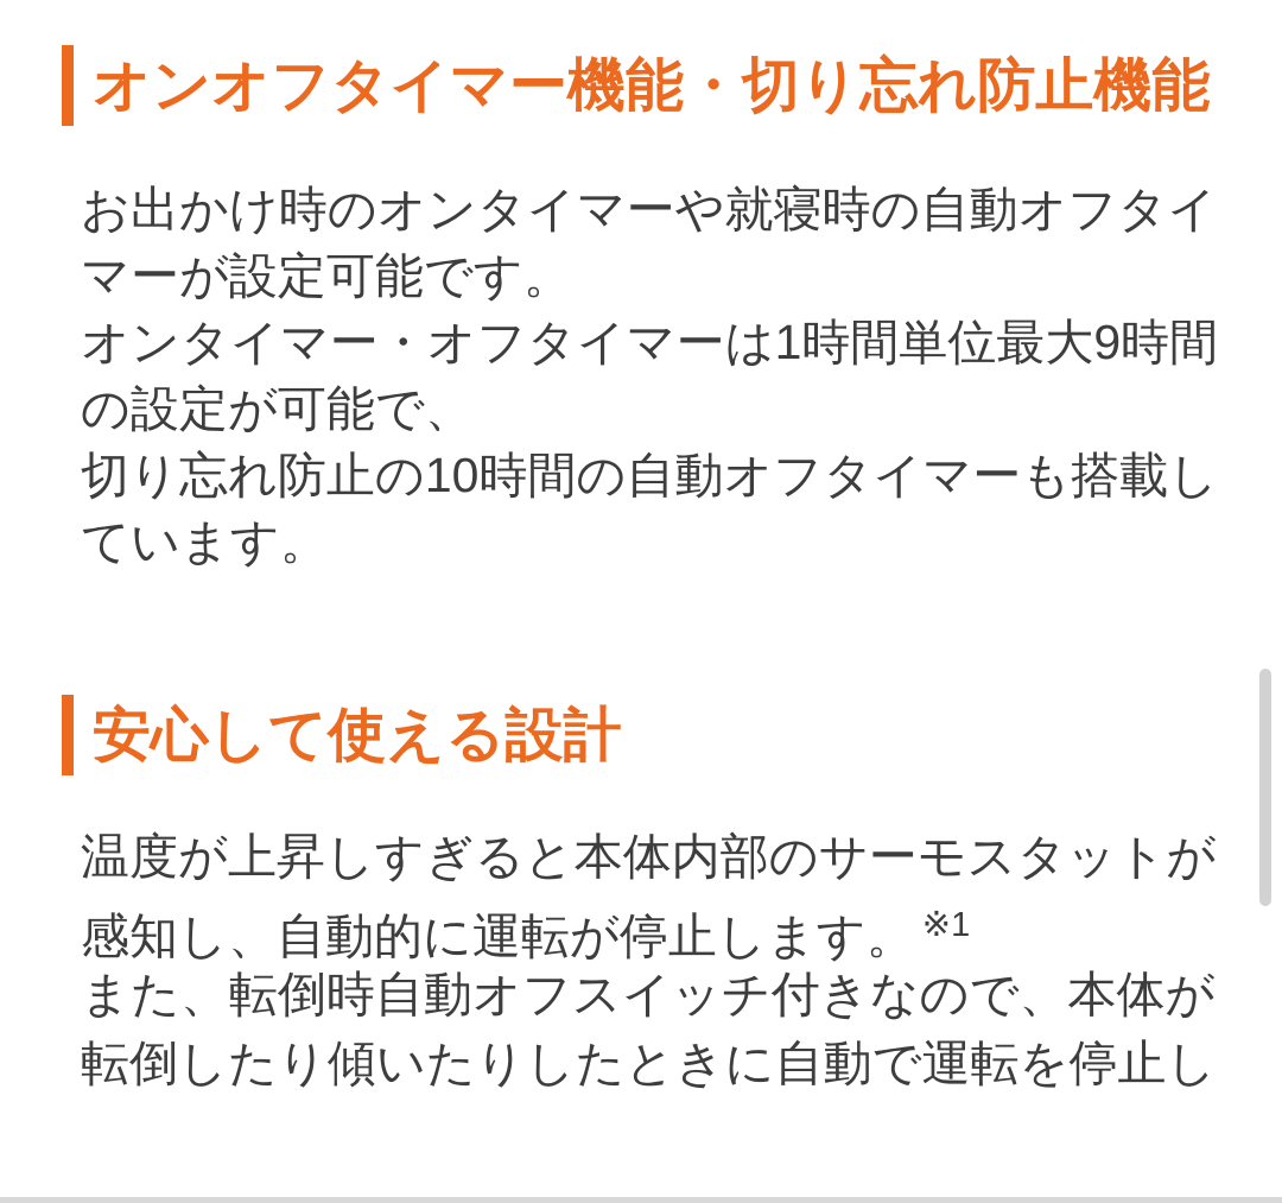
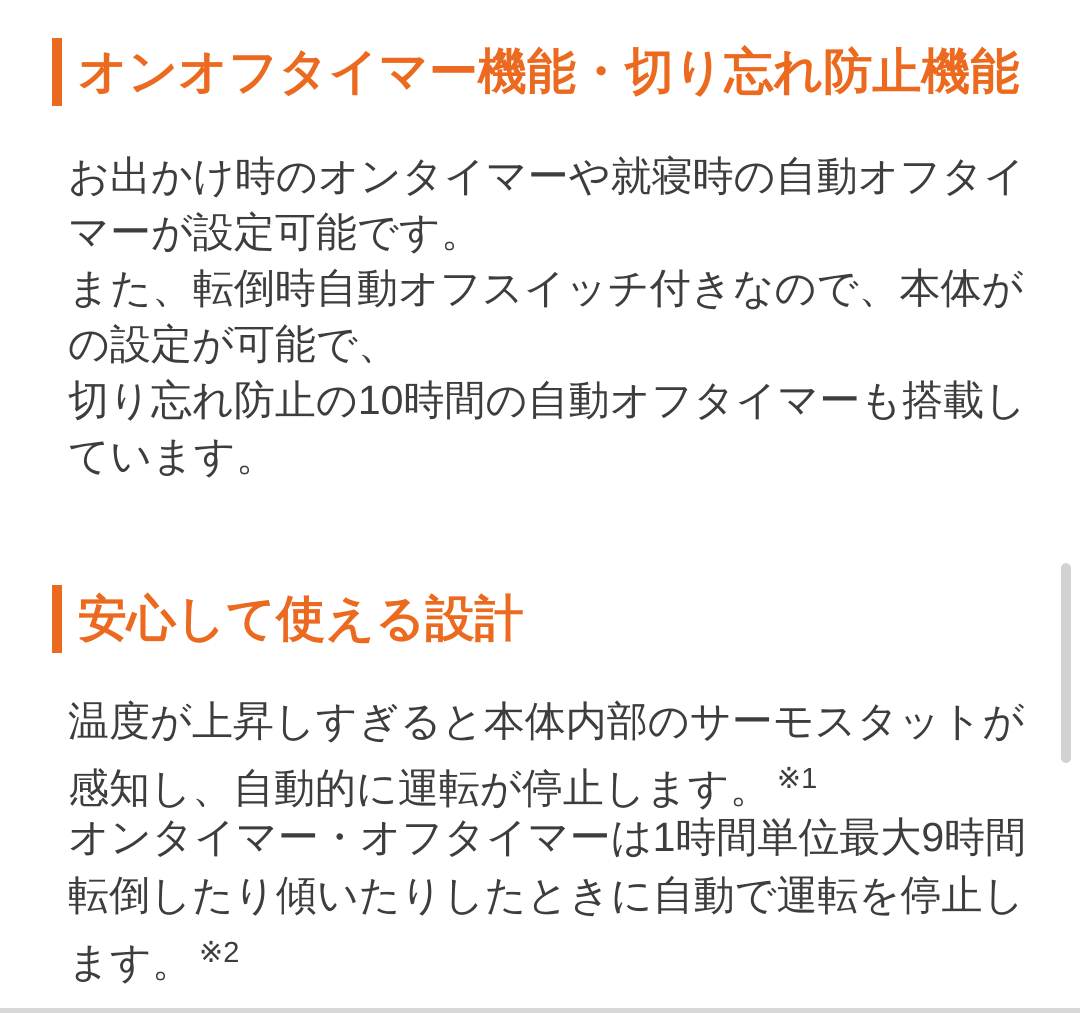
  オンオフタイマー機能・切り忘れ防止機能
  お出かけ時のオンタイマーや就寝時の自動オフタイ
  マーが設定可能です。
- オンタイマー・オフタイマーは1時間単位最大9時間
+ また、転倒時自動オフスイッチ付きなので、本体が
  の設定が可能で、
  切り忘れ防止の10時間の自動オフタイマーも搭載し
  ています。
  安心して使える設計
  温度が上昇しすぎると本体内部のサーモスタットが
  感知し、自動的に運転が停止します。 ※1
- また、転倒時自動オフスイッチ付きなので、本体が
+ オンタイマー・オフタイマーは1時間単位最大9時間
  転倒したり傾いたりしたときに自動で運転を停止し
+ ます。 ※2
